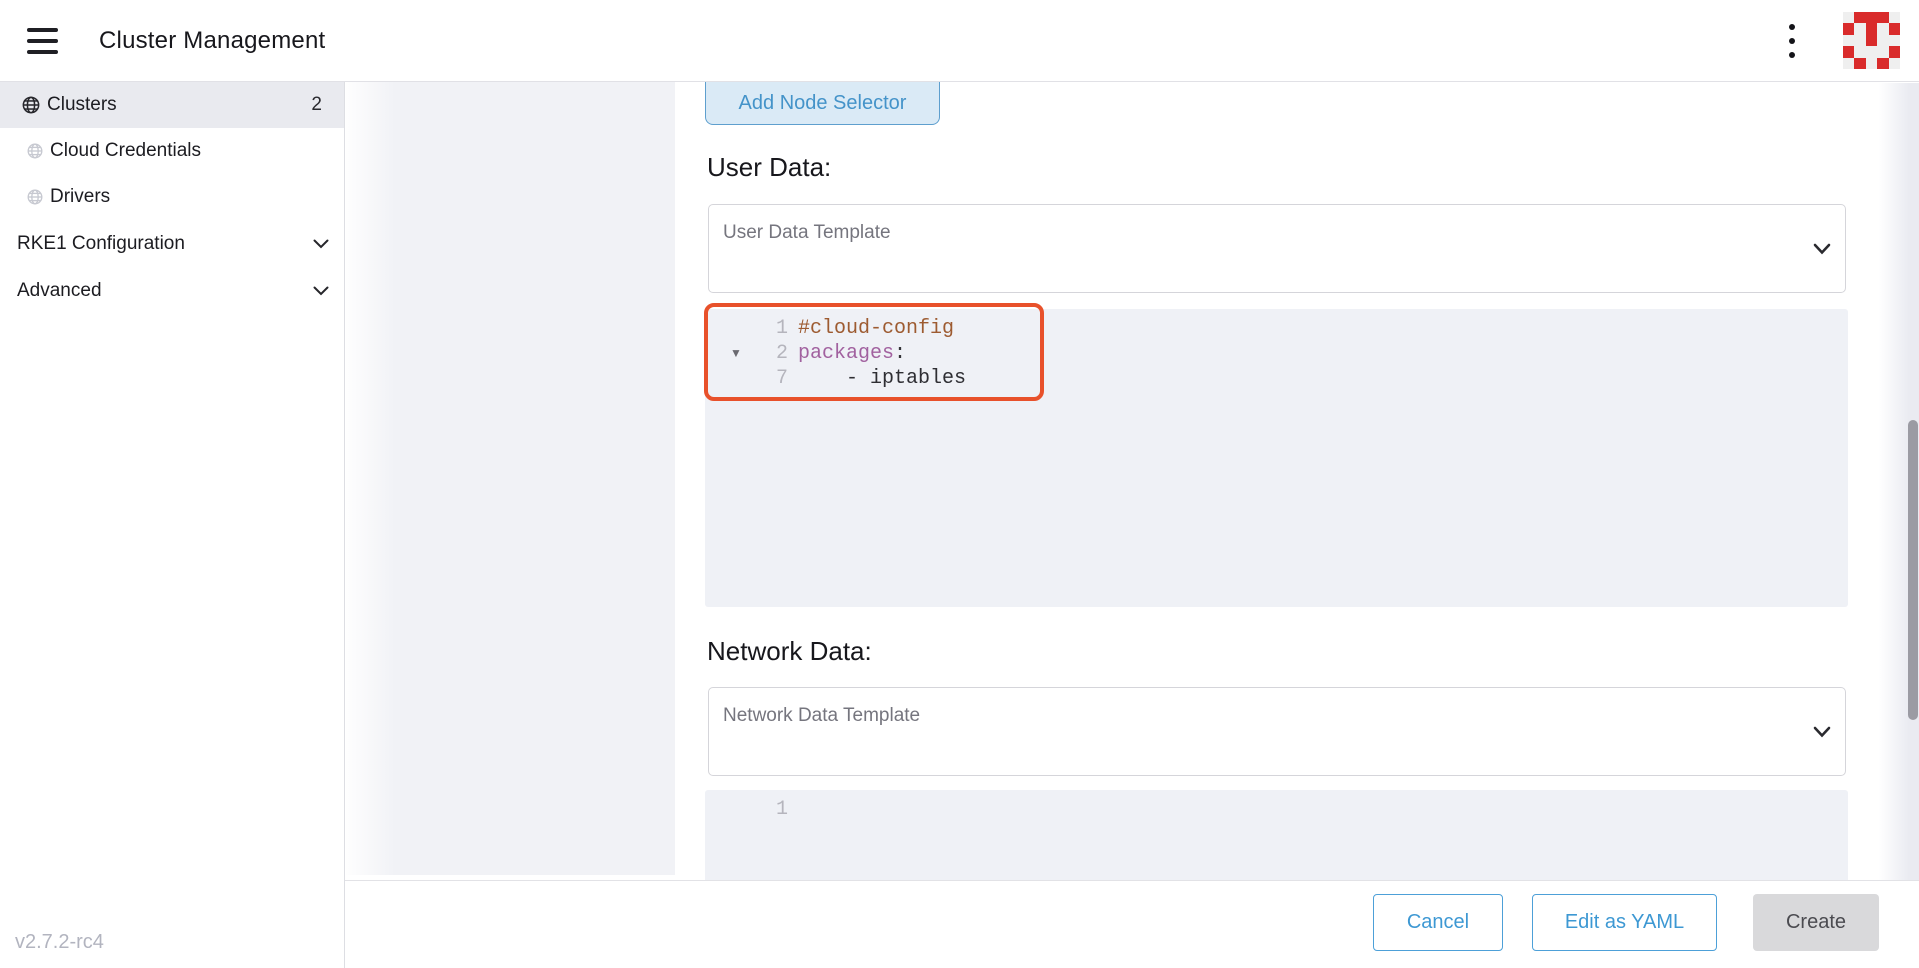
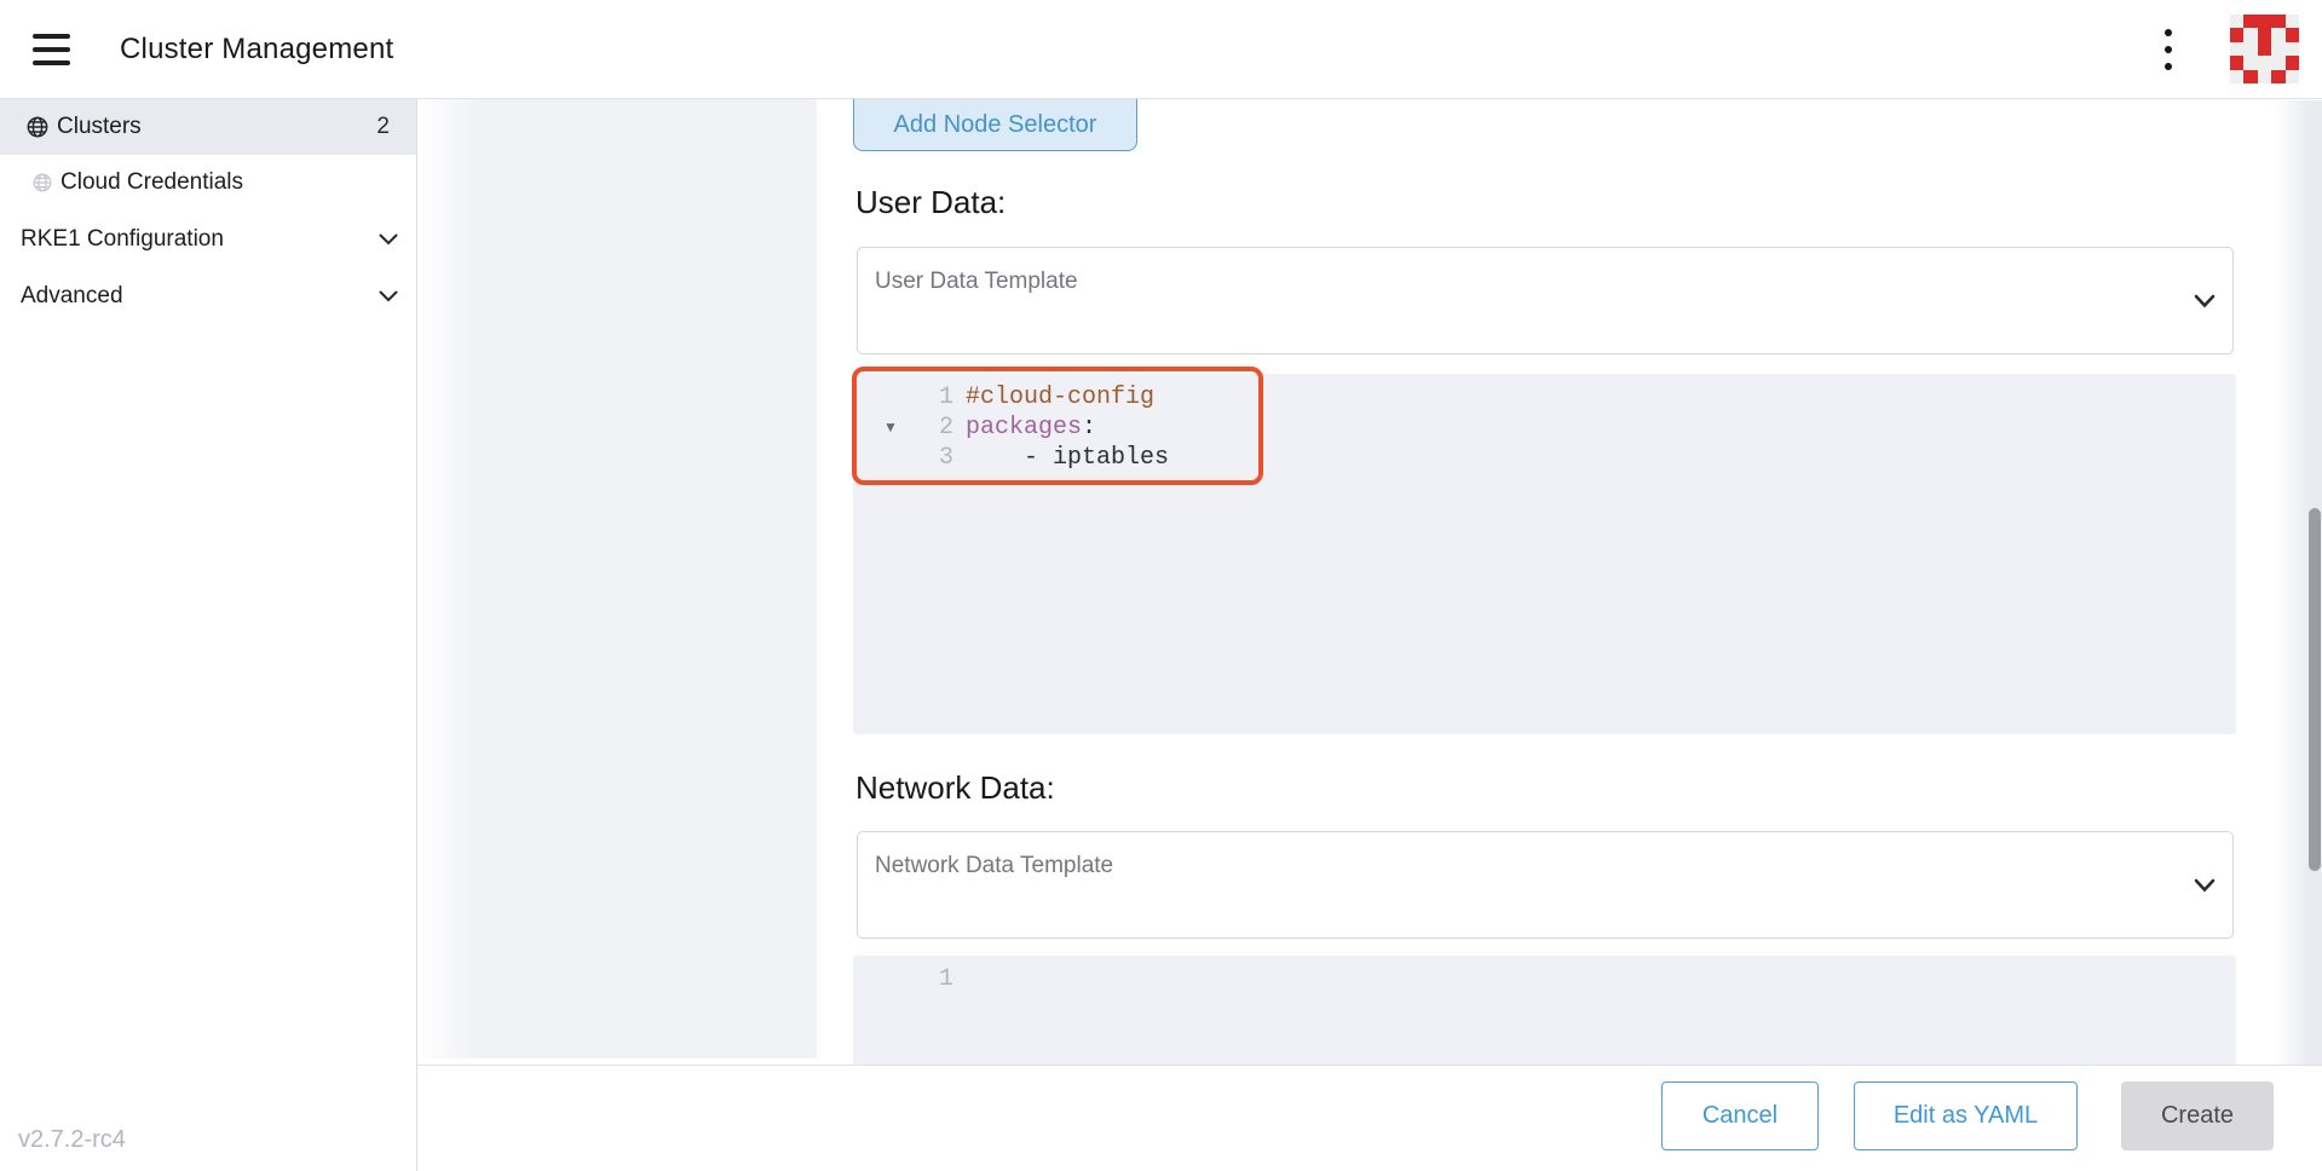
  Cluster Management
  Clusters
  2
  Cloud Credentials
- Drivers
  RKE1 Configuration
  Advanced
  v2.7.2-rc4
  Add Node Selector
  User Data:
  User Data Template
  1
  #cloud-config
  ▼
  2
  packages:
- 7
+ 3
  - iptables
  Network Data:
  Network Data Template
  1
  Cancel
  Edit as YAML
  Create
